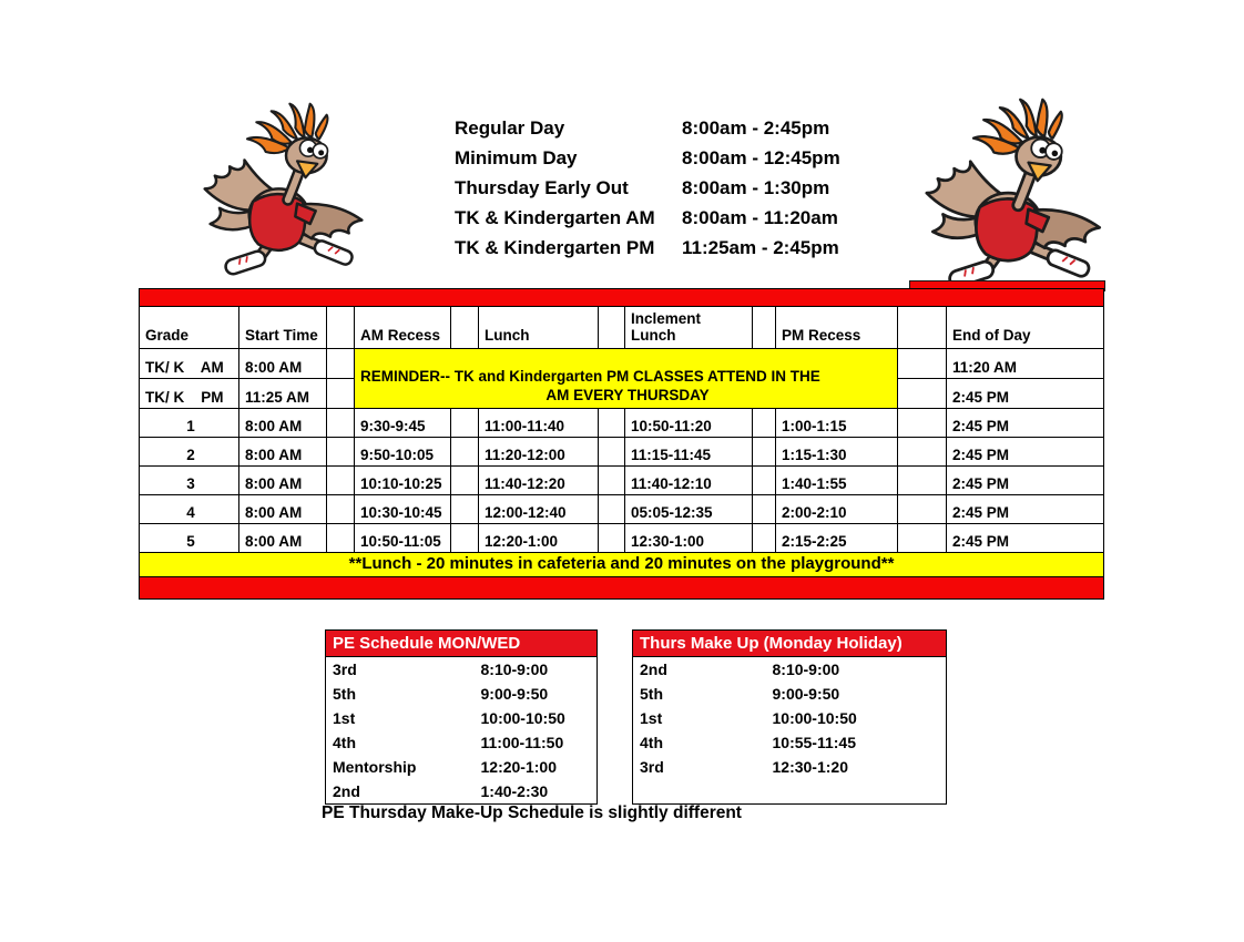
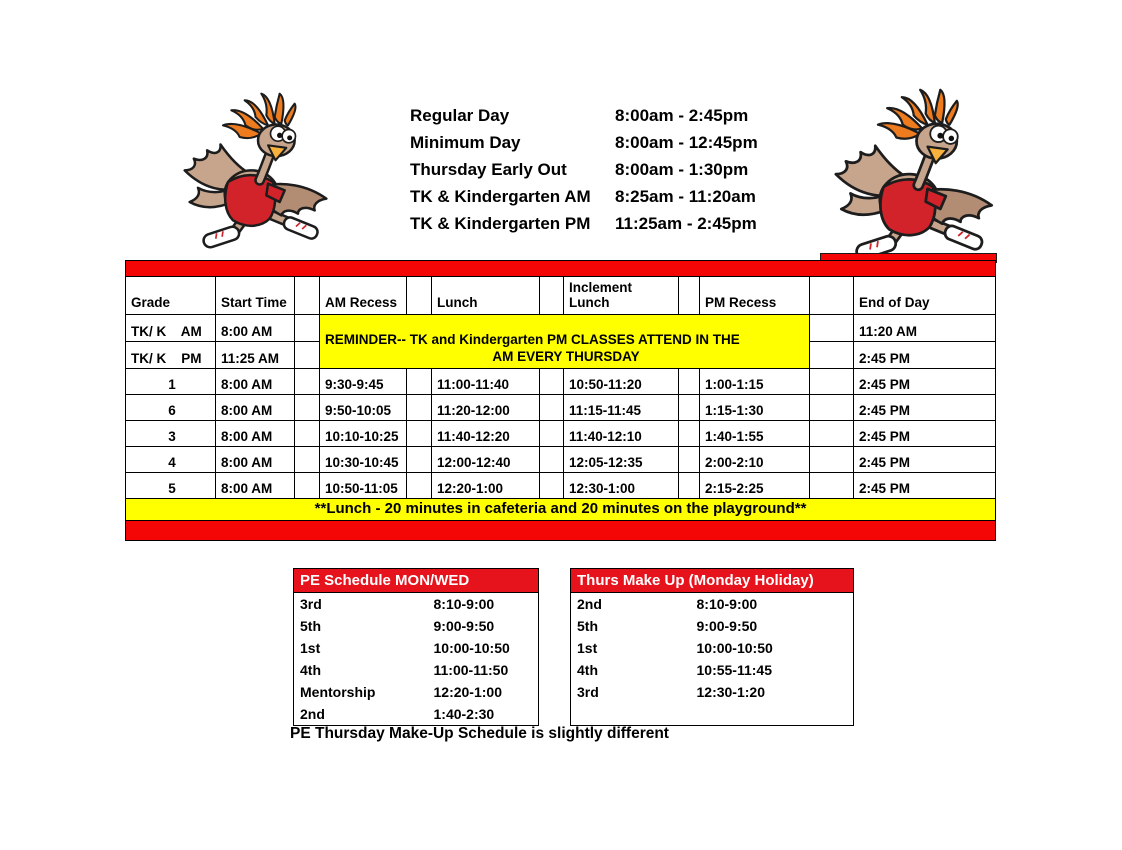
  Regular Day 8:00am - 2:45pm
  Minimum Day 8:00am - 12:45pm
  Thursday Early Out 8:00am - 1:30pm
- TK & Kindergarten AM 8:00am - 11:20am
+ TK & Kindergarten AM 8:25am - 11:20am
  TK & Kindergarten PM 11:25am - 2:45pm
  Grade	Start Time		AM Recess		Lunch		Inclement Lunch		PM Recess		End of Day
  TK/ K AM	8:00 AM		REMINDER-- TK and Kindergarten PM CLASSES ATTEND IN THE AM EVERY THURSDAY		11:20 AM
  TK/ K PM	11:25 AM			2:45 PM
  1	8:00 AM		9:30-9:45		11:00-11:40		10:50-11:20		1:00-1:15		2:45 PM
- 2	8:00 AM		9:50-10:05		11:20-12:00		11:15-11:45		1:15-1:30		2:45 PM
+ 6	8:00 AM		9:50-10:05		11:20-12:00		11:15-11:45		1:15-1:30		2:45 PM
  3	8:00 AM		10:10-10:25		11:40-12:20		11:40-12:10		1:40-1:55		2:45 PM
- 4	8:00 AM		10:30-10:45		12:00-12:40		05:05-12:35		2:00-2:10		2:45 PM
+ 4	8:00 AM		10:30-10:45		12:00-12:40		12:05-12:35		2:00-2:10		2:45 PM
  5	8:00 AM		10:50-11:05		12:20-1:00		12:30-1:00		2:15-2:25		2:45 PM
  **Lunch - 20 minutes in cafeteria and 20 minutes on the playground**
  PE Schedule MON/WED
  3rd	8:10-9:00
  5th	9:00-9:50
  1st	10:00-10:50
  4th	11:00-11:50
  Mentorship	12:20-1:00
  2nd	1:40-2:30
  Thurs Make Up (Monday Holiday)
  2nd	8:10-9:00
  5th	9:00-9:50
  1st	10:00-10:50
  4th	10:55-11:45
  3rd	12:30-1:20
  PE Thursday Make-Up Schedule is slightly different
